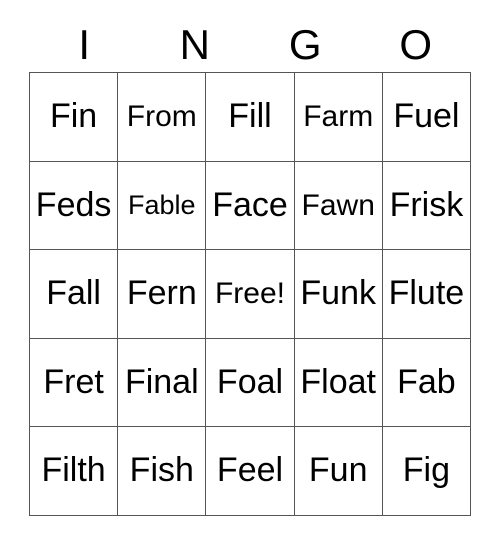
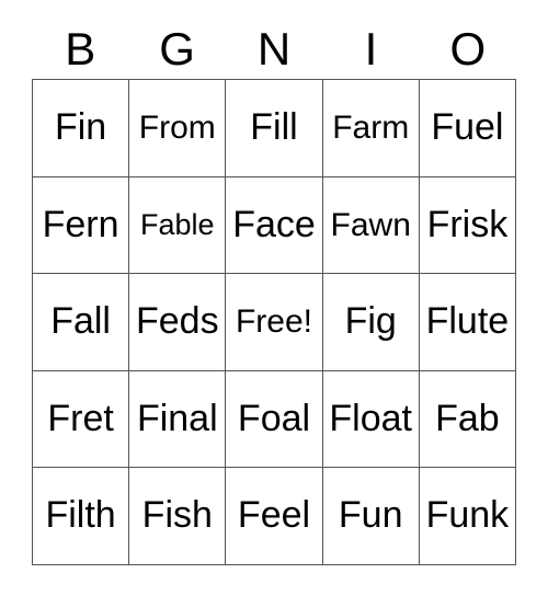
+ B
- I
+ G
  N
- G
+ I
  O
  Fin
  From
  Fill
  Farm
  Fuel
- Feds
+ Fern
  Fable
  Face
  Fawn
  Frisk
  Fall
- Fern
+ Feds
  Free!
- Funk
+ Fig
  Flute
  Fret
  Final
  Foal
  Float
  Fab
  Filth
  Fish
  Feel
  Fun
- Fig
+ Funk
